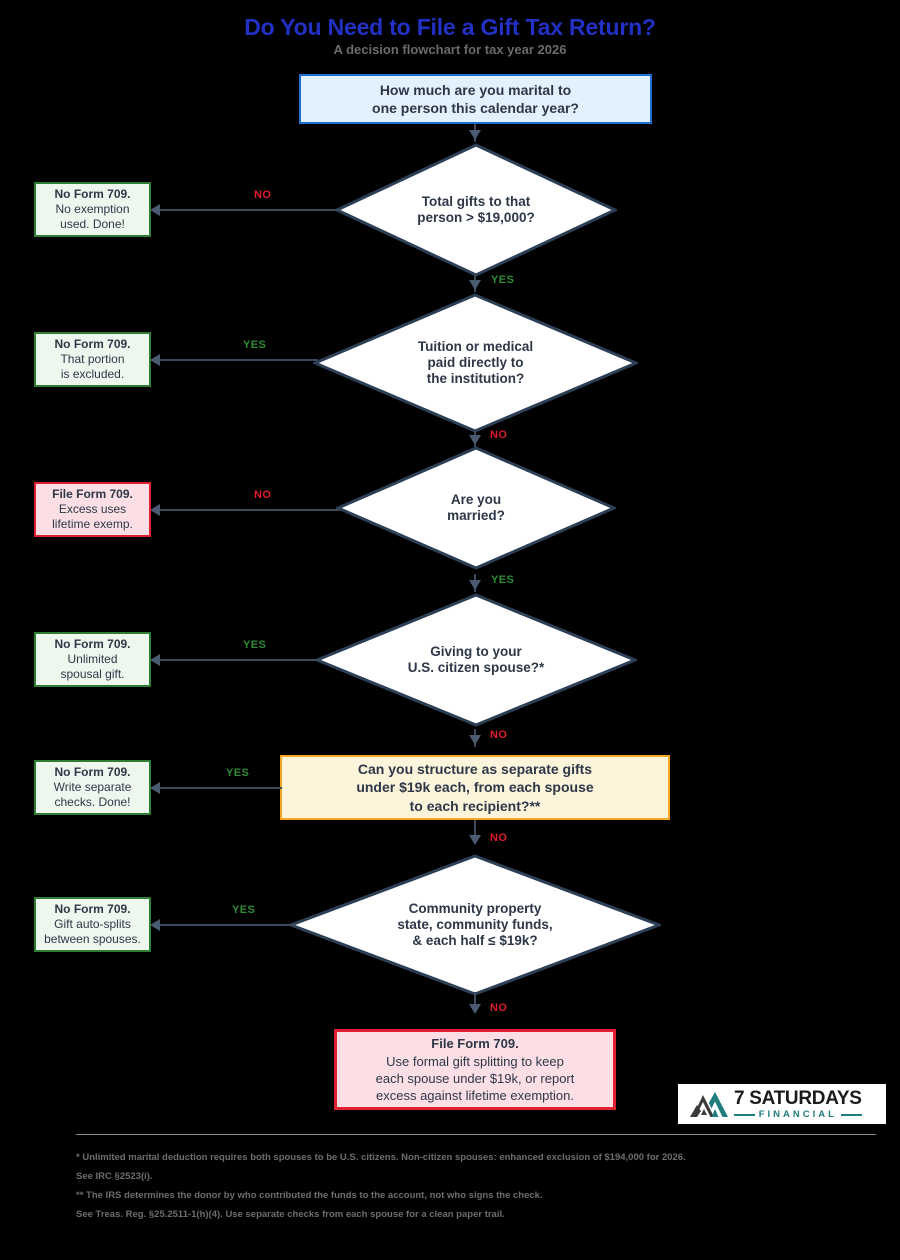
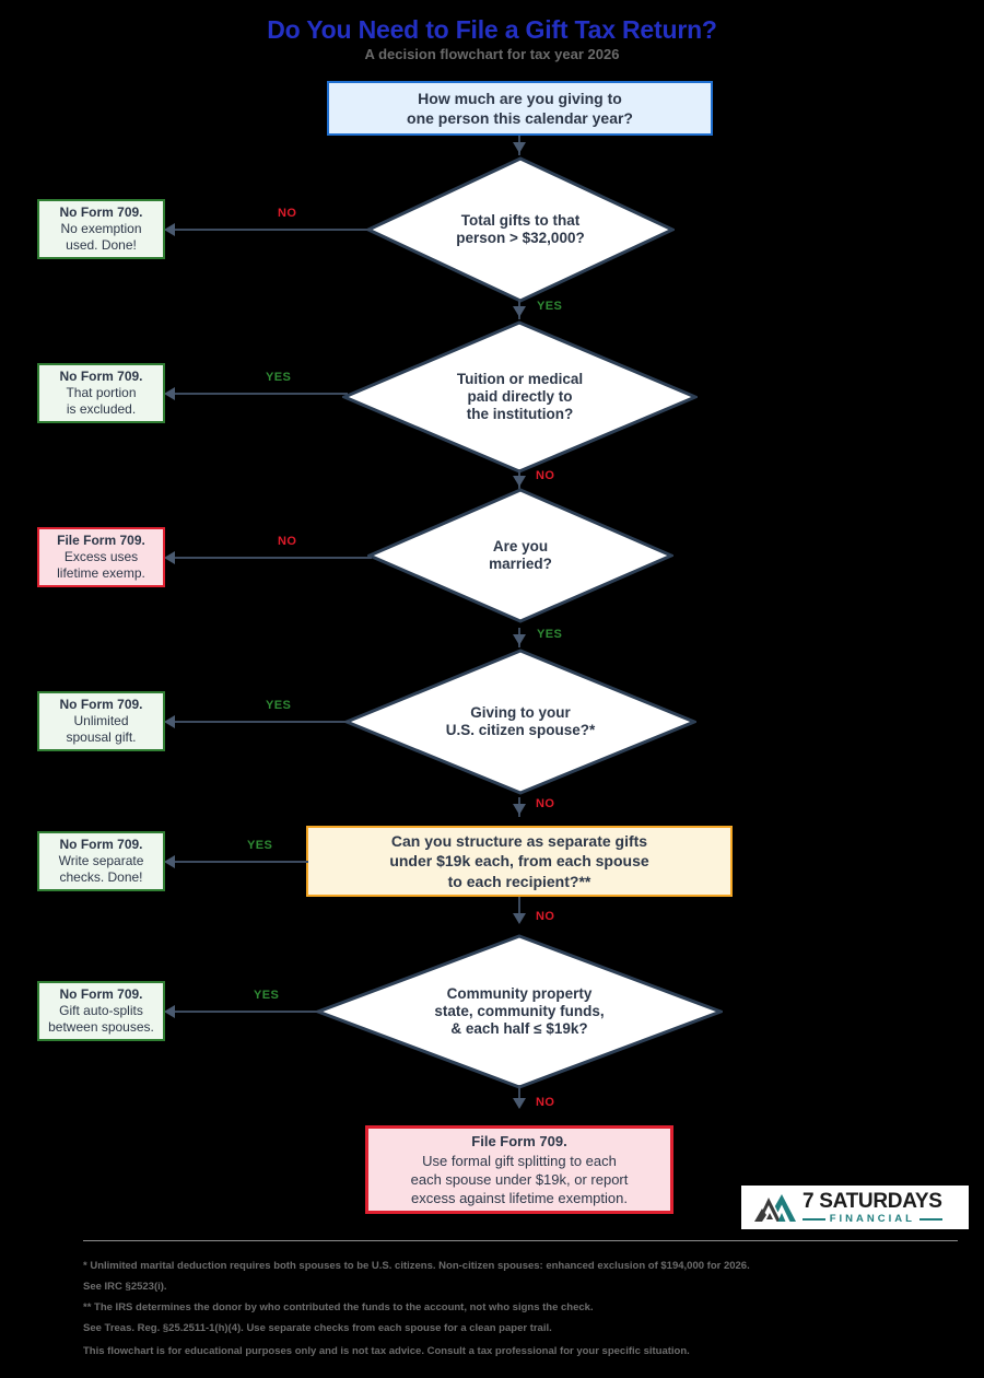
  Do You Need to File a Gift Tax Return?
  A decision flowchart for tax year 2026
- How much are you marital to
+ How much are you giving to
  one person this calendar year?
  Total gifts to that
- person > $19,000?
+ person > $32,000?
  NO
  No Form 709.
  No exemption
  used. Done!
  YES
  Tuition or medical
  paid directly to
  the institution?
  YES
  No Form 709.
  That portion
  is excluded.
  NO
  Are you
  married?
  NO
  File Form 709.
  Excess uses
  lifetime exemp.
  YES
  Giving to your
  U.S. citizen spouse?*
  YES
  No Form 709.
  Unlimited
  spousal gift.
  NO
  Can you structure as separate gifts
  under $19k each, from each spouse
  to each recipient?**
  YES
  No Form 709.
  Write separate
  checks. Done!
  NO
  Community property
  state, community funds,
  & each half ≤ $19k?
  YES
  No Form 709.
  Gift auto-splits
  between spouses.
  NO
  File Form 709.
- Use formal gift splitting to keep
+ Use formal gift splitting to each
  each spouse under $19k, or report
  excess against lifetime exemption.
  7 SATURDAYS
  FINANCIAL
  * Unlimited marital deduction requires both spouses to be U.S. citizens. Non-citizen spouses: enhanced exclusion of $194,000 for 2026.
  See IRC §2523(i).
  ** The IRS determines the donor by who contributed the funds to the account, not who signs the check.
  See Treas. Reg. §25.2511-1(h)(4). Use separate checks from each spouse for a clean paper trail.
+ This flowchart is for educational purposes only and is not tax advice. Consult a tax professional for your specific situation.
